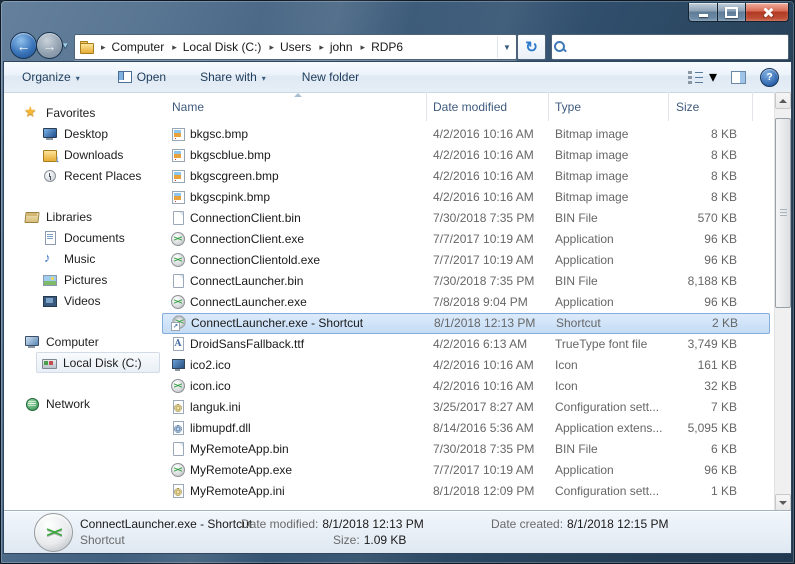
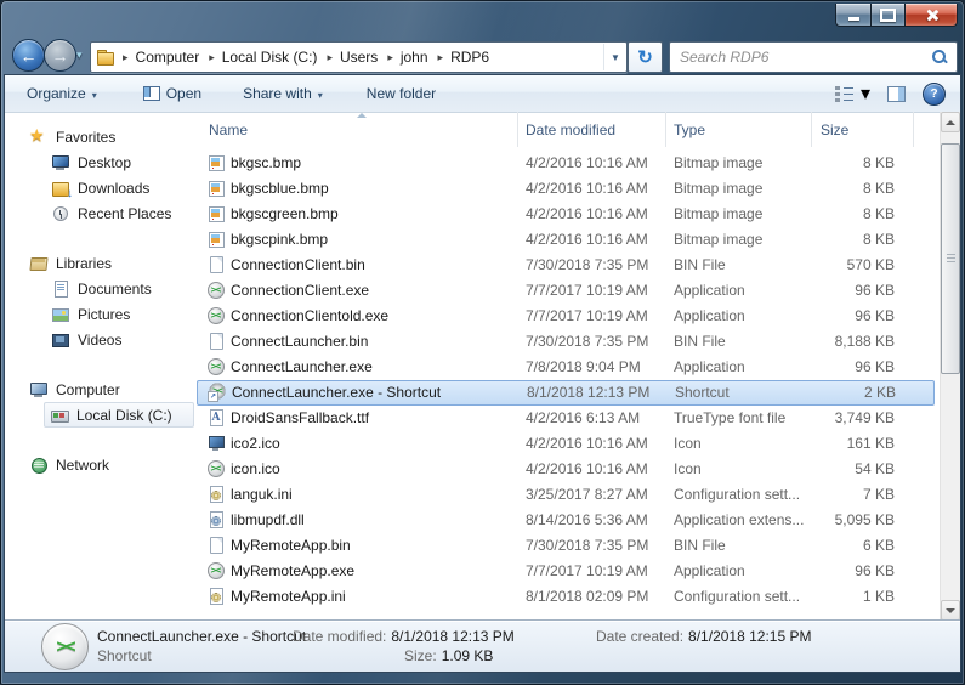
  ←
  →
  ▾
  Computer
  Local Disk (C:)
  Users
  john
  RDP6
  ▼
  ↻
+ Search RDP6
  Organize
  ▾
  Open
  Share with
  ▾
  New folder
  ▾
  ?
  Favorites
  Desktop
  Downloads
  Recent Places
  Libraries
  Documents
- Music
  Pictures
  Videos
  Computer
  Local Disk (C:)
  Network
  Name
  Date modified
  Type
  Size
  bkgsc.bmp
  4/2/2016 10:16 AM
  Bitmap image
  8 KB
  bkgscblue.bmp
  4/2/2016 10:16 AM
  Bitmap image
  8 KB
  bkgscgreen.bmp
  4/2/2016 10:16 AM
  Bitmap image
  8 KB
  bkgscpink.bmp
  4/2/2016 10:16 AM
  Bitmap image
  8 KB
  ConnectionClient.bin
  7/30/2018 7:35 PM
  BIN File
  570 KB
  ConnectionClient.exe
  7/7/2017 10:19 AM
  Application
  96 KB
  ConnectionClientold.exe
  7/7/2017 10:19 AM
  Application
  96 KB
  ConnectLauncher.bin
  7/30/2018 7:35 PM
  BIN File
  8,188 KB
  ConnectLauncher.exe
  7/8/2018 9:04 PM
  Application
  96 KB
  ConnectLauncher.exe - Shortcut
  8/1/2018 12:13 PM
  Shortcut
  2 KB
  DroidSansFallback.ttf
  4/2/2016 6:13 AM
  TrueType font file
  3,749 KB
  ico2.ico
  4/2/2016 10:16 AM
  Icon
  161 KB
  icon.ico
  4/2/2016 10:16 AM
  Icon
- 32 KB
+ 54 KB
  languk.ini
  3/25/2017 8:27 AM
  Configuration sett...
  7 KB
  libmupdf.dll
  8/14/2016 5:36 AM
  Application extens...
  5,095 KB
  MyRemoteApp.bin
  7/30/2018 7:35 PM
  BIN File
  6 KB
  MyRemoteApp.exe
  7/7/2017 10:19 AM
  Application
  96 KB
  MyRemoteApp.ini
- 8/1/2018 12:09 PM
+ 8/1/2018 02:09 PM
  Configuration sett...
  1 KB
  ConnectLauncher.exe - Shortcut
  Shortcut
  Date modified: 8/1/2018 12:13 PM
  Size: 1.09 KB
  Date created: 8/1/2018 12:15 PM
